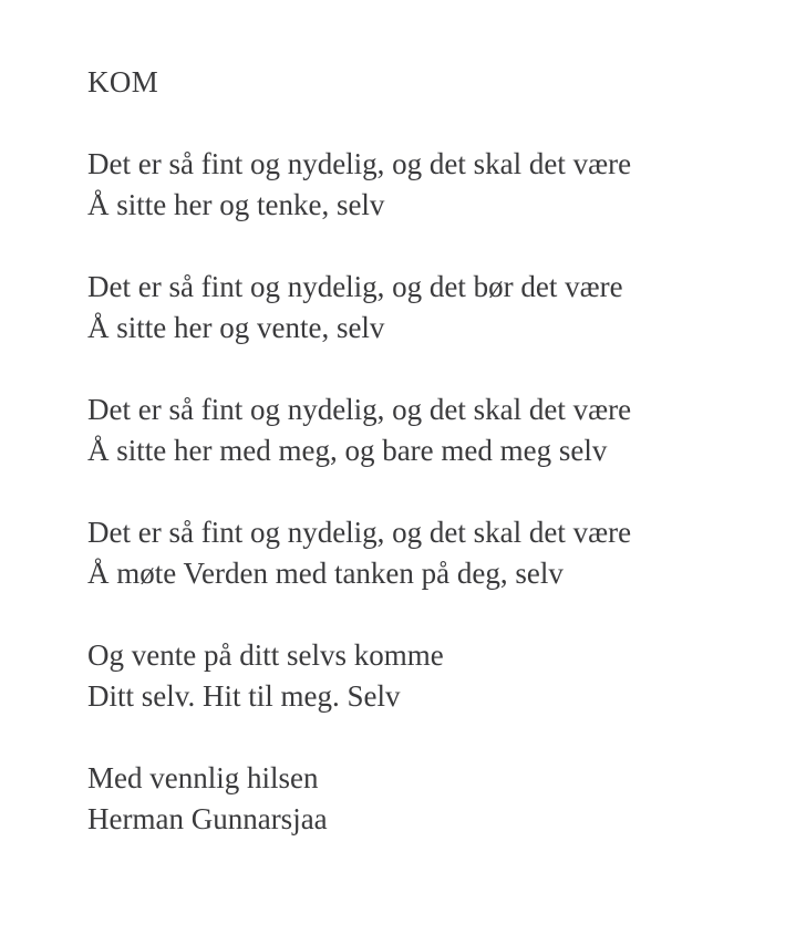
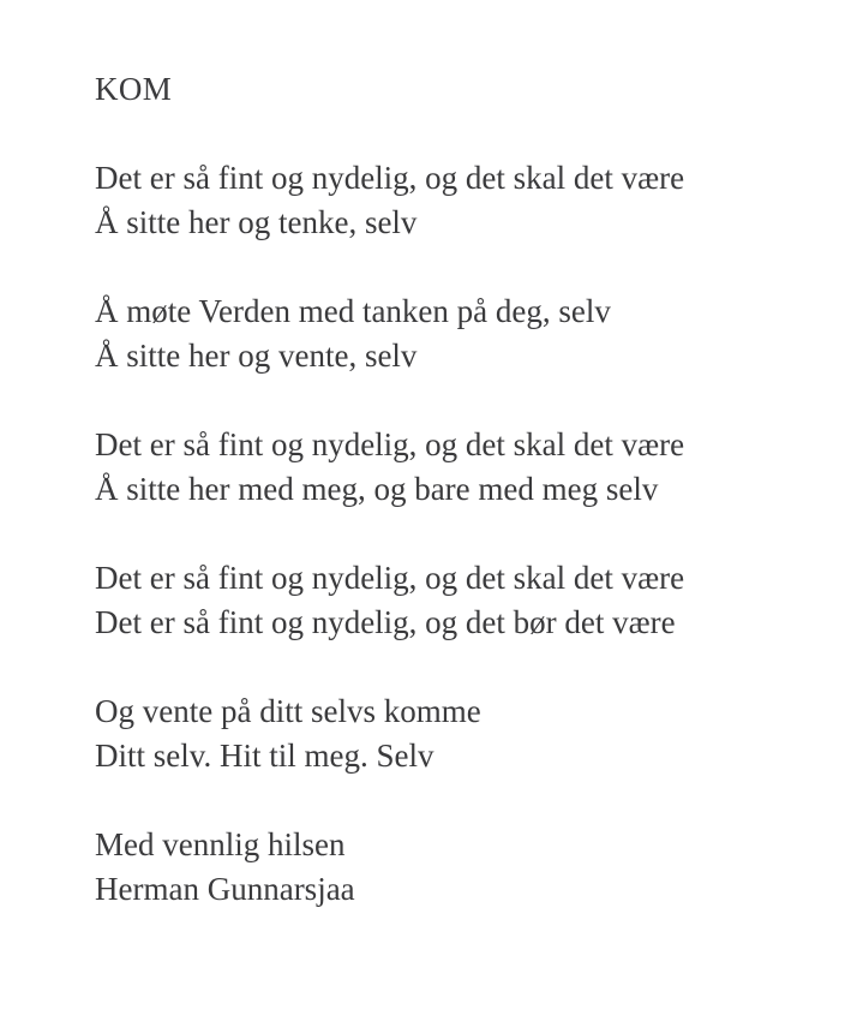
  KOM
  Det er så fint og nydelig, og det skal det være
  Å sitte her og tenke, selv
- Det er så fint og nydelig, og det bør det være
+ Å møte Verden med tanken på deg, selv
  Å sitte her og vente, selv
  Det er så fint og nydelig, og det skal det være
  Å sitte her med meg, og bare med meg selv
  Det er så fint og nydelig, og det skal det være
- Å møte Verden med tanken på deg, selv
+ Det er så fint og nydelig, og det bør det være
  Og vente på ditt selvs komme
  Ditt selv. Hit til meg. Selv
  Med vennlig hilsen
  Herman Gunnarsjaa
